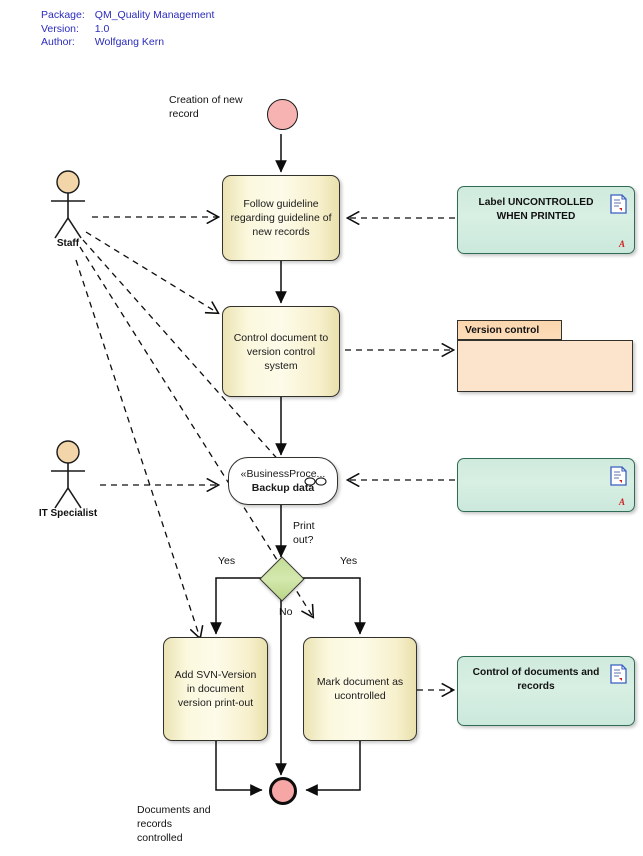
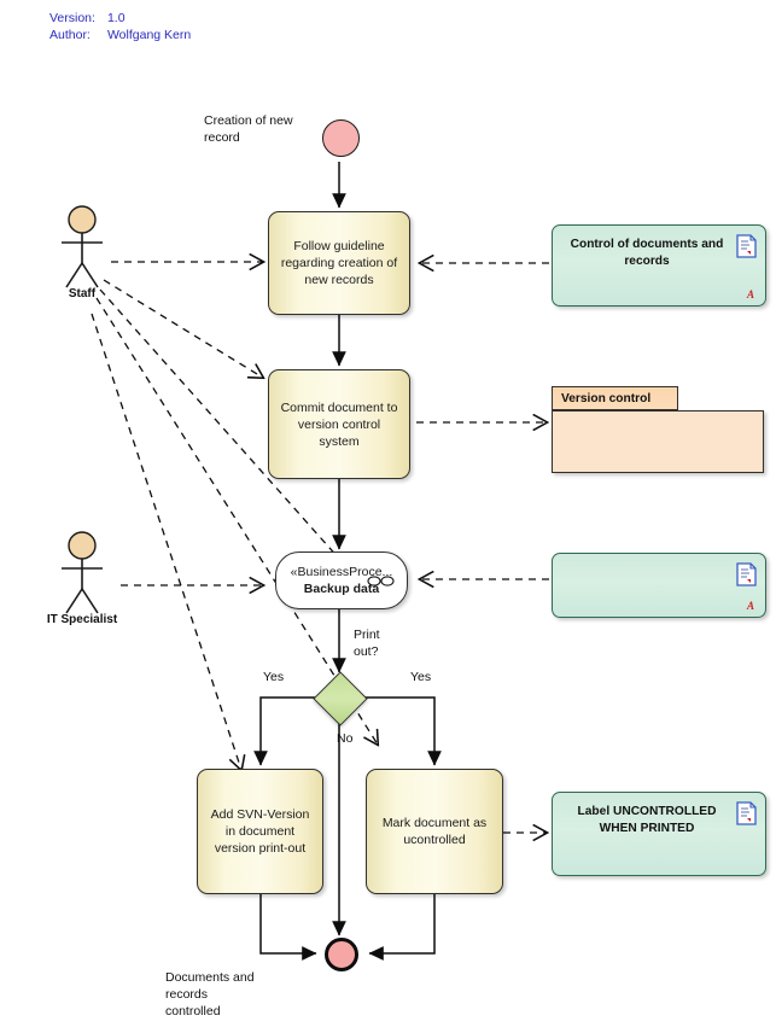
- Package:	QM_Quality Management
  Version:	1.0
  Author:	Wolfgang Kern
  Creation of new
  record
- Follow guideline regarding guideline of new records
+ Follow guideline regarding creation of new records
- Control document to version control system
+ Commit document to version control system
  «BusinessProce...
  Backup data
  Add SVN-Version in document version print-out
  Mark document as ucontrolled
  Print
  out?
  Yes
  Yes
  No
  Documents and
  records
  controlled
  Staff
  IT Specialist
- Label UNCONTROLLED WHEN PRINTED
+ Control of documents and records
  A
  A
- Control of documents and records
+ Label UNCONTROLLED WHEN PRINTED
  Version control
